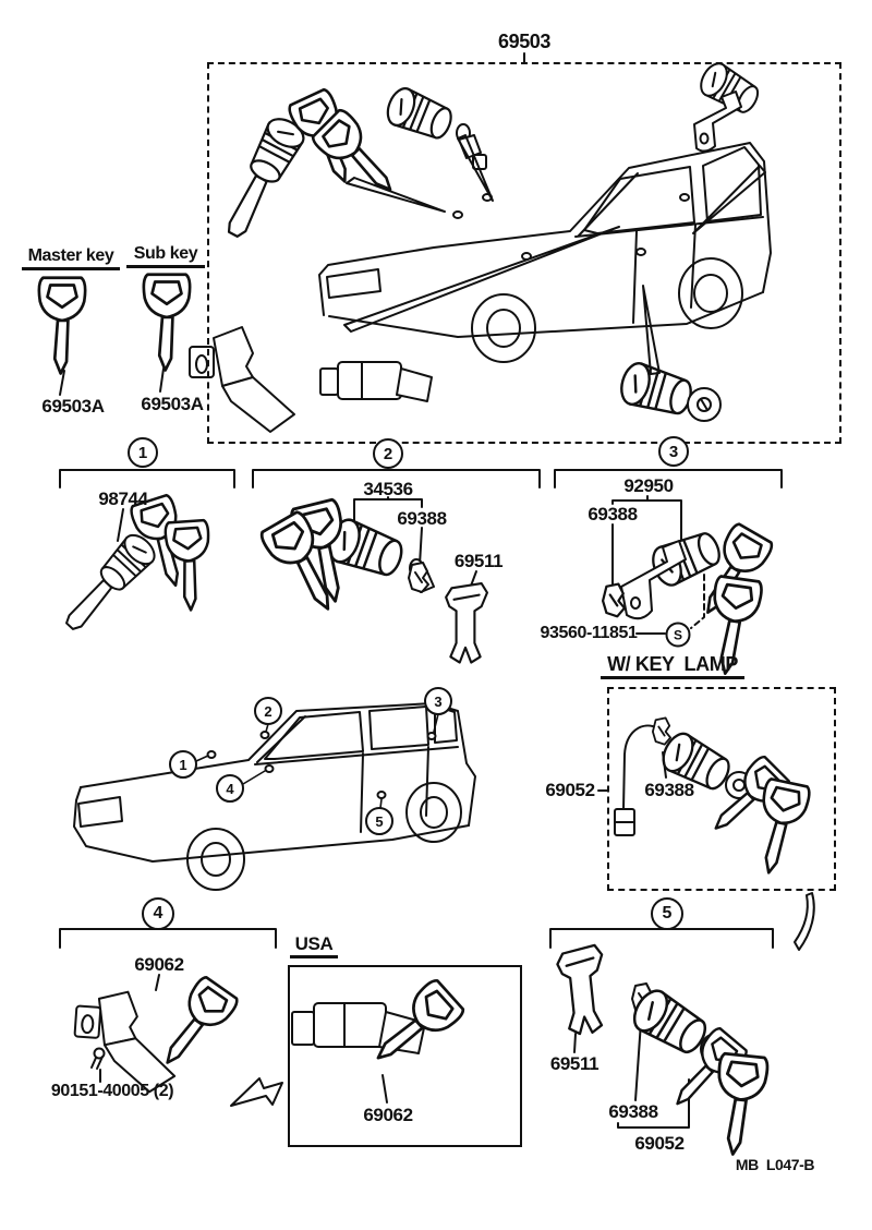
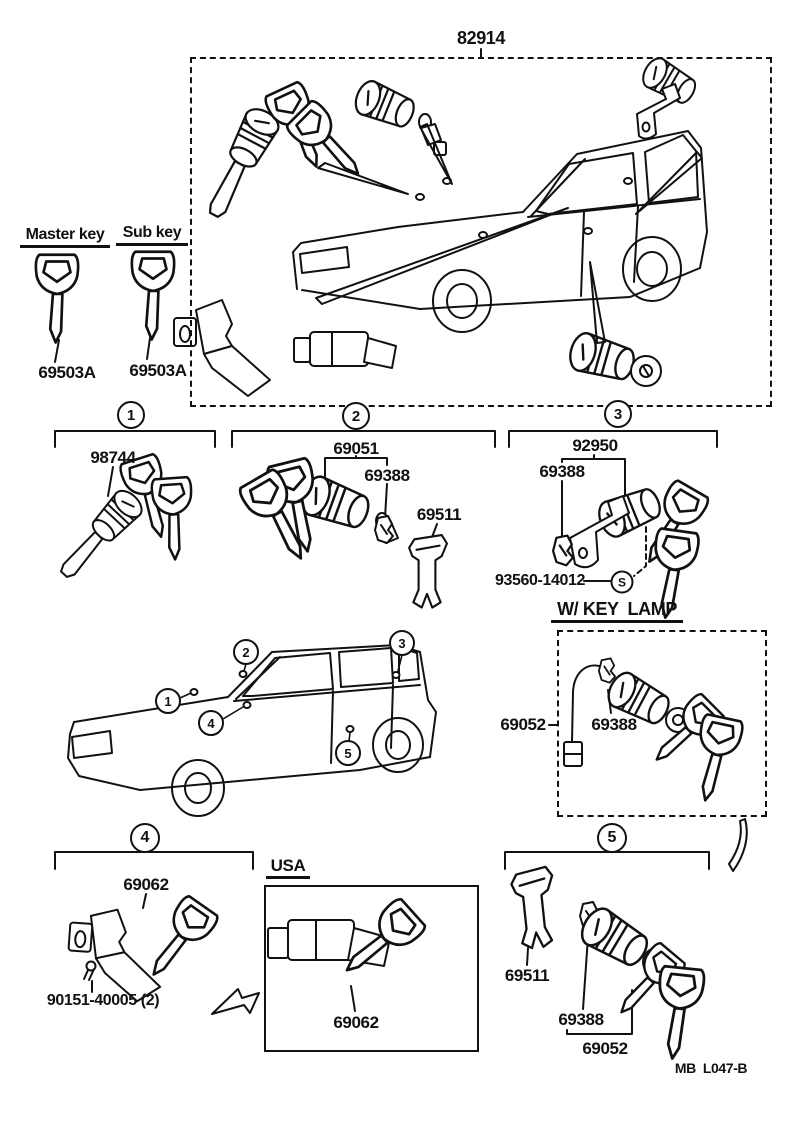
- 69503
+ 82914
  Master key
  Sub key
  69503A
  69503A
  1
  2
  3
  98744
- 34536
+ 69051
  69388
  69511
  92950
  69388
- 93560-11851
+ 93560-14012
  S
  W/ KEY LAMP
  69052
  69388
  1
  2
  3
  4
  5
  4
  5
  69062
  90151-40005 (2)
  USA
  69062
  69511
  69388
  69052
  MB L047-B
